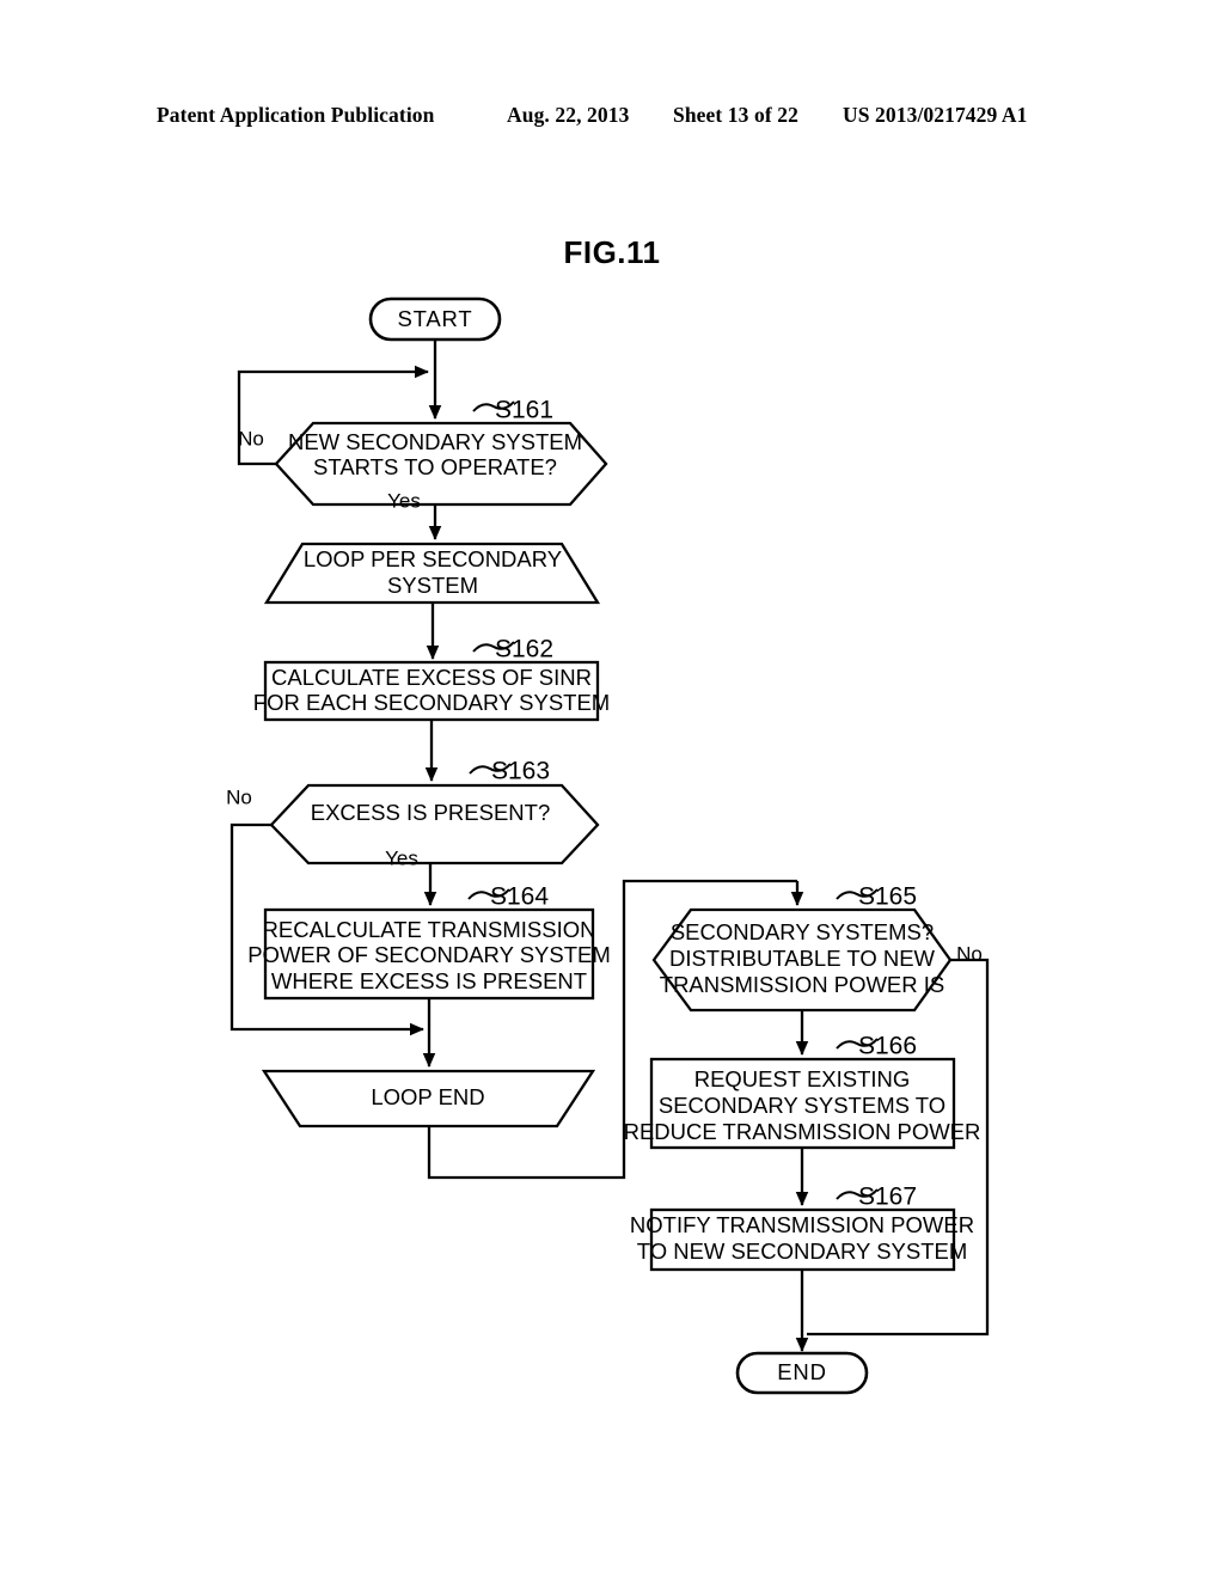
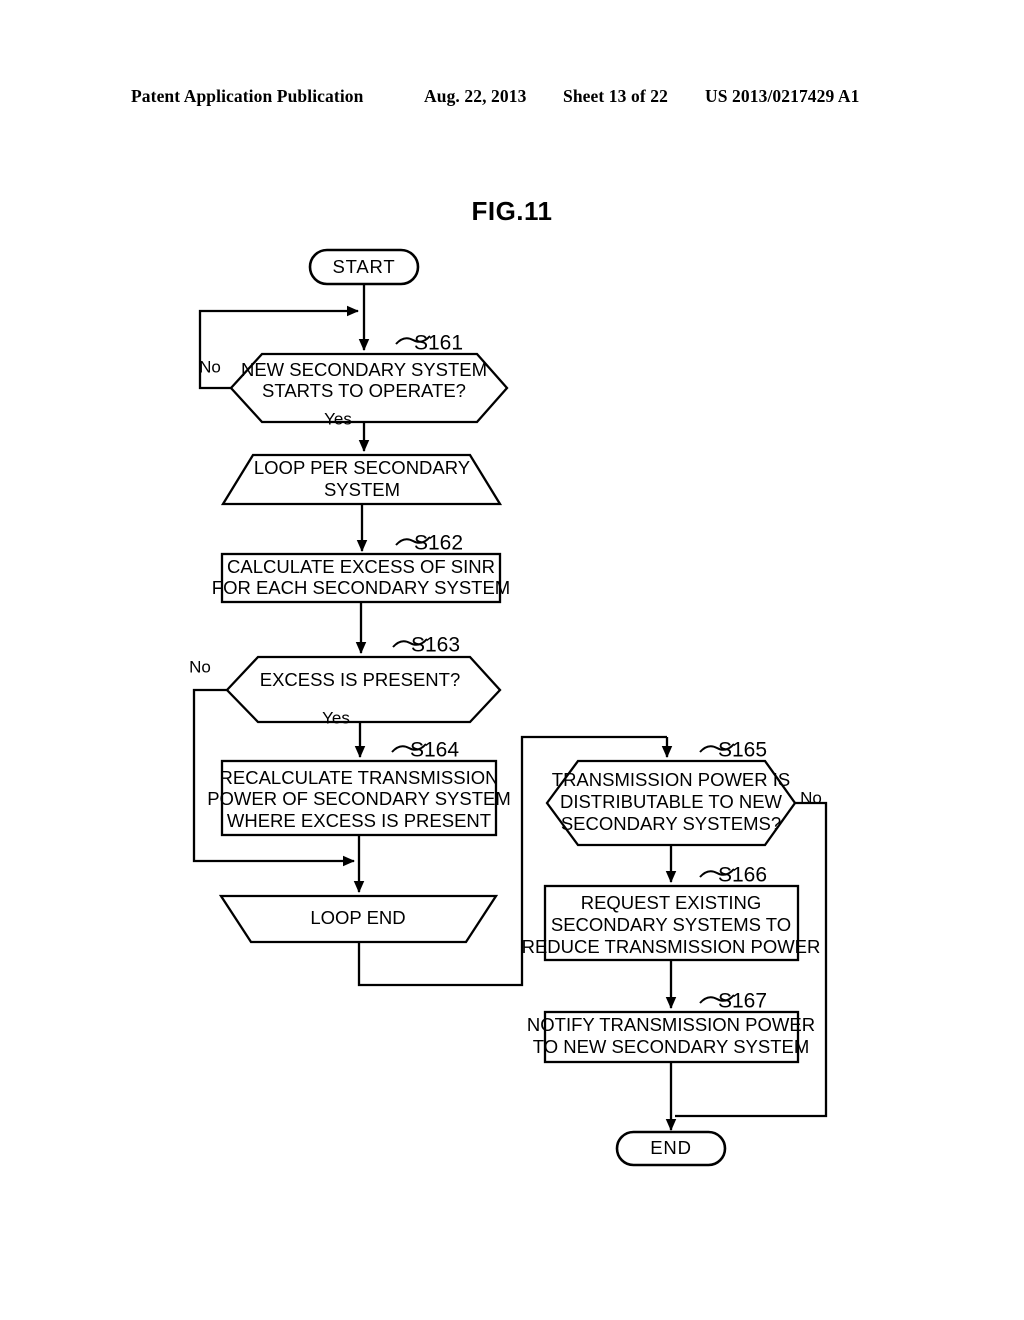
  Patent Application Publication
  Aug. 22, 2013
  Sheet 13 of 22
  US 2013/0217429 A1
  FIG.11
  START
  NEW SECONDARY SYSTEM
  STARTS TO OPERATE?
  No
  Yes
  S161
  LOOP PER SECONDARY
  SYSTEM
  CALCULATE EXCESS OF SINR
  FOR EACH SECONDARY SYSTEM
  S162
  EXCESS IS PRESENT?
  No
  Yes
  S163
  RECALCULATE TRANSMISSION
  POWER OF SECONDARY SYSTEM
  WHERE EXCESS IS PRESENT
  S164
  LOOP END
- SECONDARY SYSTEMS?
+ TRANSMISSION POWER IS
  DISTRIBUTABLE TO NEW
- TRANSMISSION POWER IS
+ SECONDARY SYSTEMS?
  No
  S165
  REQUEST EXISTING
  SECONDARY SYSTEMS TO
  REDUCE TRANSMISSION POWER
  S166
  NOTIFY TRANSMISSION POWER
  TO NEW SECONDARY SYSTEM
  S167
  END
